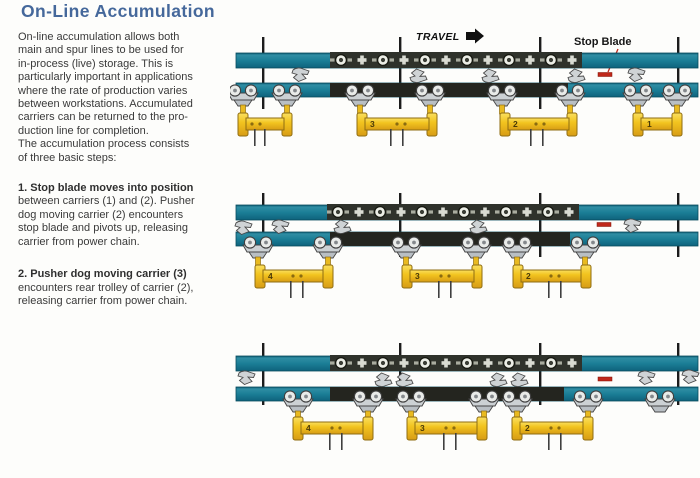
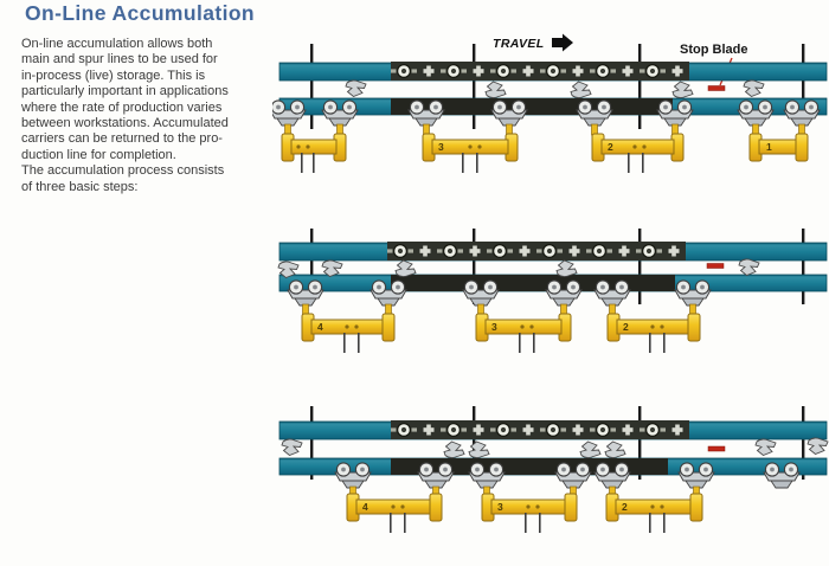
  On-Line Accumulation
  On-line accumulation allows both
  main and spur lines to be used for
  in-process (live) storage. This is
  particularly important in applications
  where the rate of production varies
  between workstations. Accumulated
  carriers can be returned to the pro-
  duction line for completion.
  The accumulation process consists
  of three basic steps:
- 1. Stop blade moves into position
- between carriers (1) and (2). Pusher
- dog moving carrier (2) encounters
- stop blade and pivots up, releasing
- carrier from power chain.
- 2. Pusher dog moving carrier (3)
- encounters rear trolley of carrier (2),
- releasing carrier from power chain.
  TRAVEL
  Stop Blade
  3
  2
  1
  4
  3
  2
  4
  3
  2
